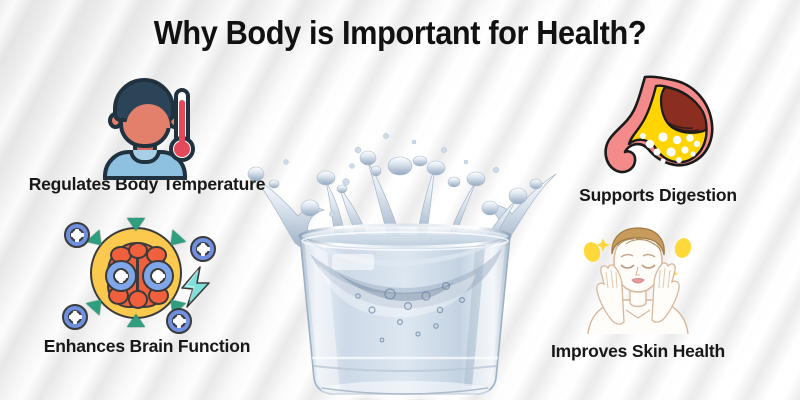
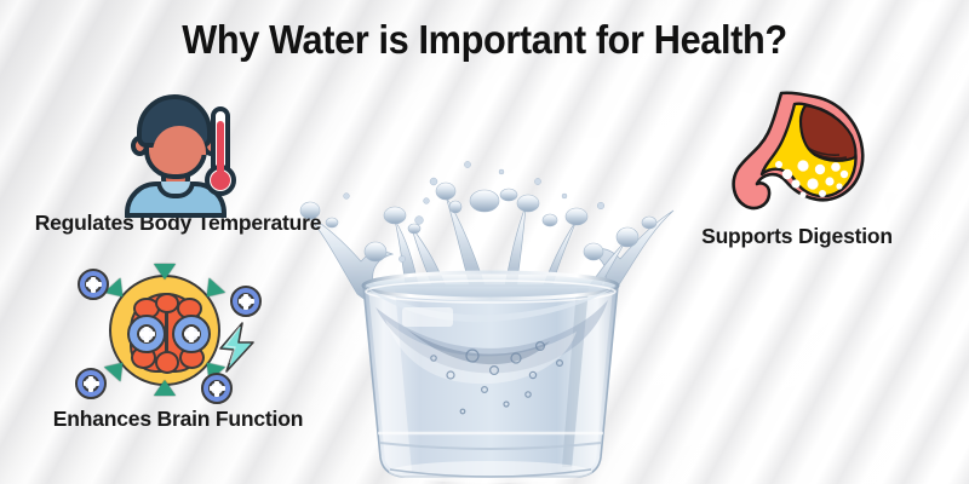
- Why Body is Important for Health?
+ Why Water is Important for Health?
  Regulates Body Temperature
  Enhances Brain Function
  Supports Digestion
- Improves Skin Health
